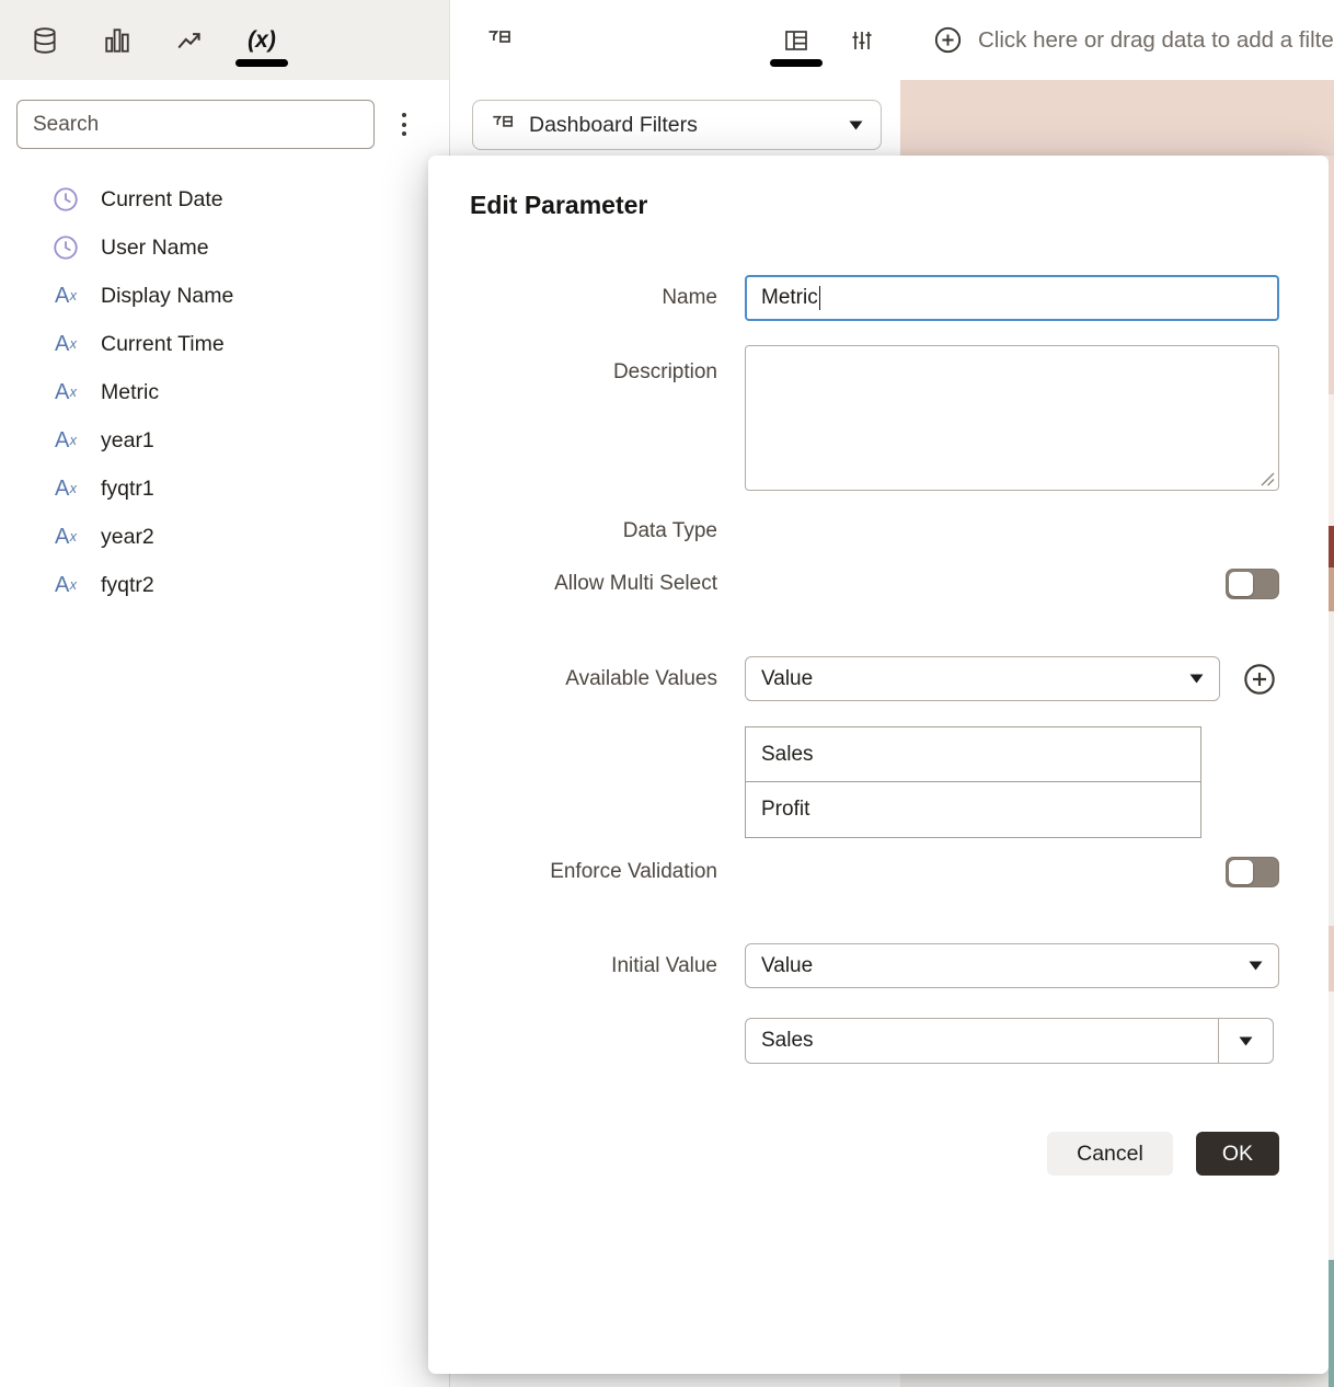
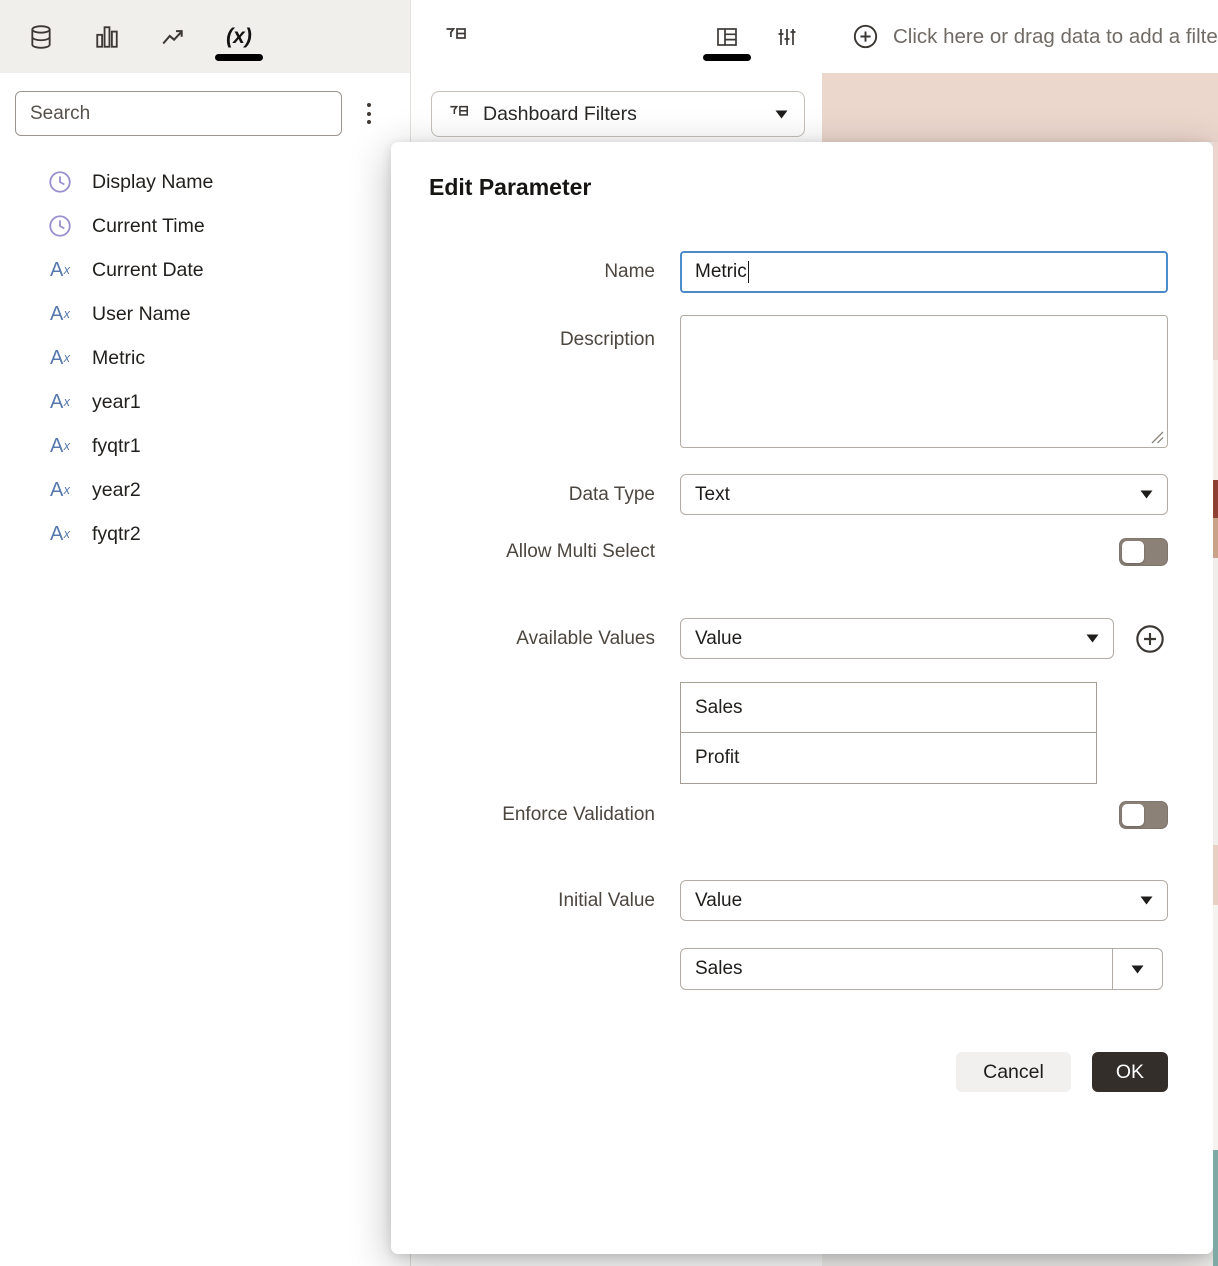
  (x)
  Search
- Current Date
+ Display Name
- User Name
+ Current Time
  A
  x
- Display Name
+ Current Date
  A
  x
- Current Time
+ User Name
  A
  x
  Metric
  A
  x
  year1
  A
  x
  fyqtr1
  A
  x
  year2
  A
  x
  fyqtr2
  Dashboard Filters
  Click here or drag data to add a filte
  Edit Parameter
  Name
  Metric
  Description
  Data Type
+ Text
  Allow Multi Select
  Available Values
  Value
  Sales
  Profit
  Enforce Validation
  Initial Value
  Value
  Sales
  Cancel
  OK
